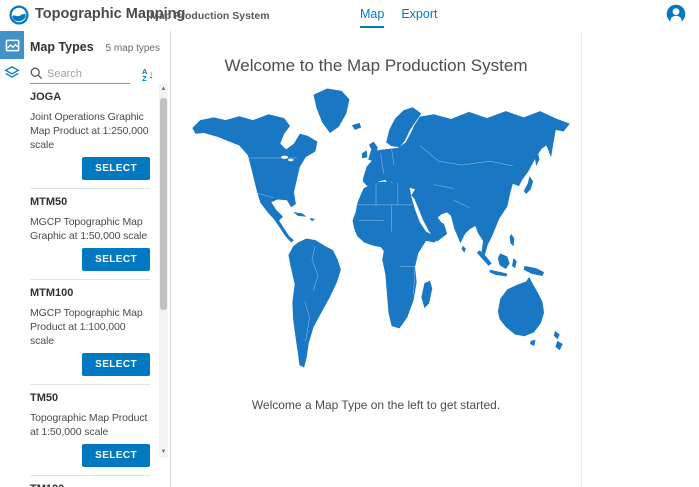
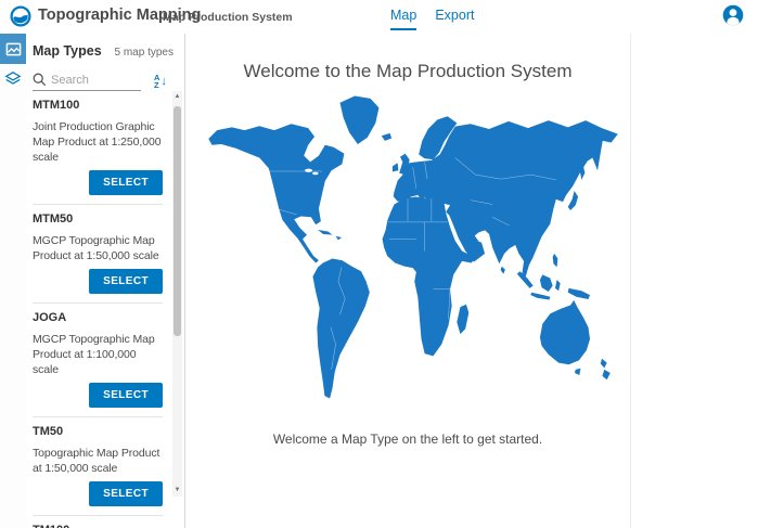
  Topographic Mapping
  Map Production System
  Map
  Export
  Map Types
  5 map types
  Search
  A
  Z
  ↓
- JOGA
+ MTM100
- Joint Operations Graphic Map Product at 1:250,000 scale
+ Joint Production Graphic Map Product at 1:250,000 scale
  SELECT
  MTM50
- MGCP Topographic Map Graphic at 1:50,000 scale
+ MGCP Topographic Map Product at 1:50,000 scale
  SELECT
- MTM100
+ JOGA
  MGCP Topographic Map Product at 1:100,000 scale
  SELECT
  TM50
  Topographic Map Product at 1:50,000 scale
  SELECT
  Welcome to the Map Production System
  Welcome a Map Type on the left to get started.
